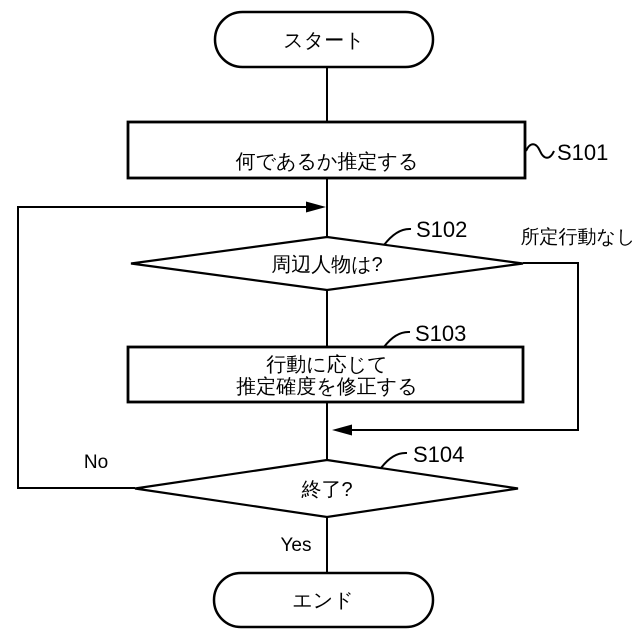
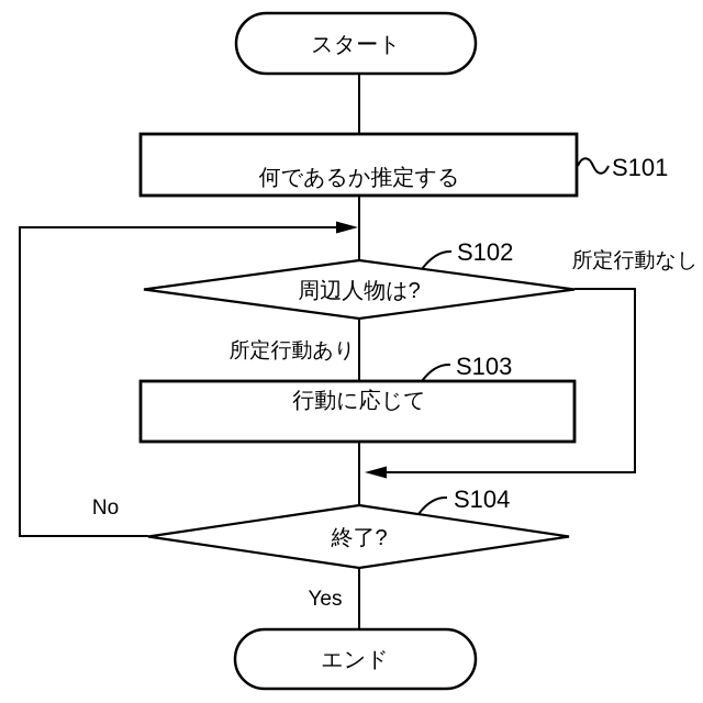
  スタート
  何であるか推定する
  S101
  周辺人物は?
  S102
  行動に応じて
- 推定確度を修正する
  S103
  終了?
  S104
  エンド
  所定行動なし
+ 所定行動あり
  No
  Yes
